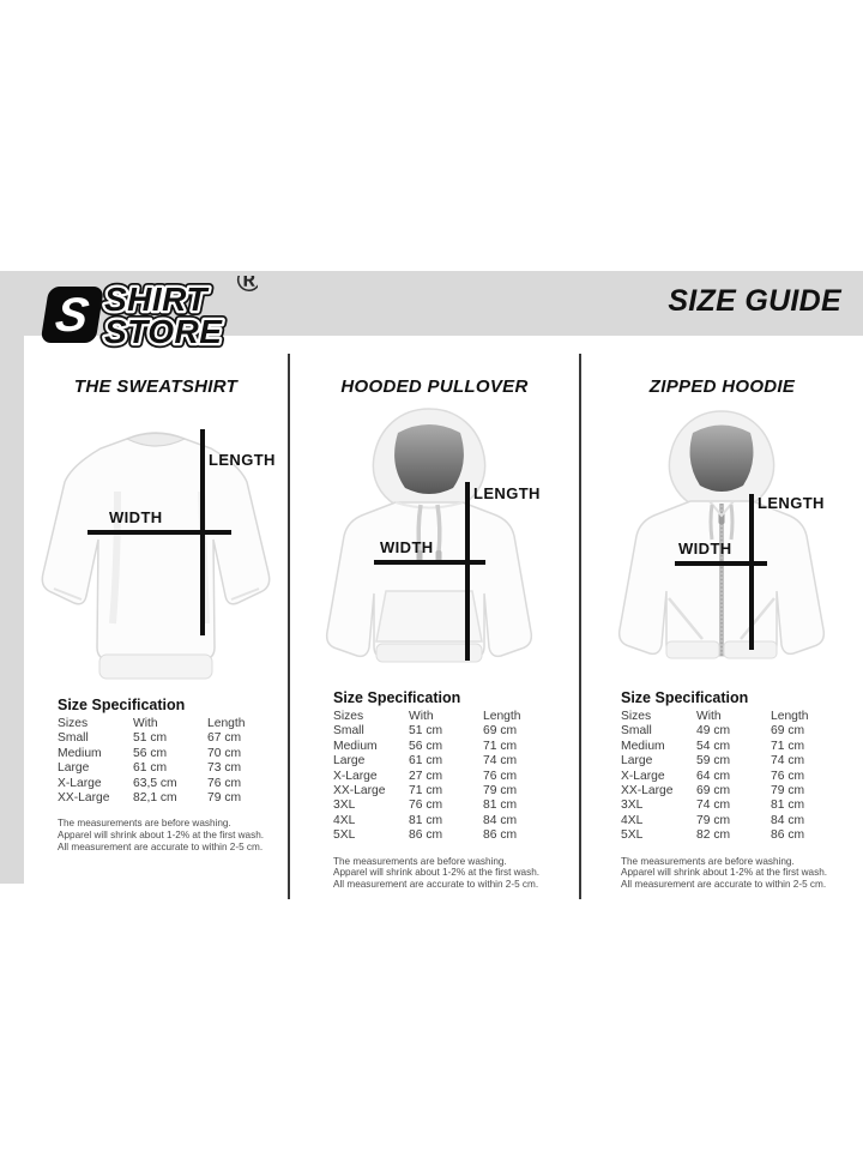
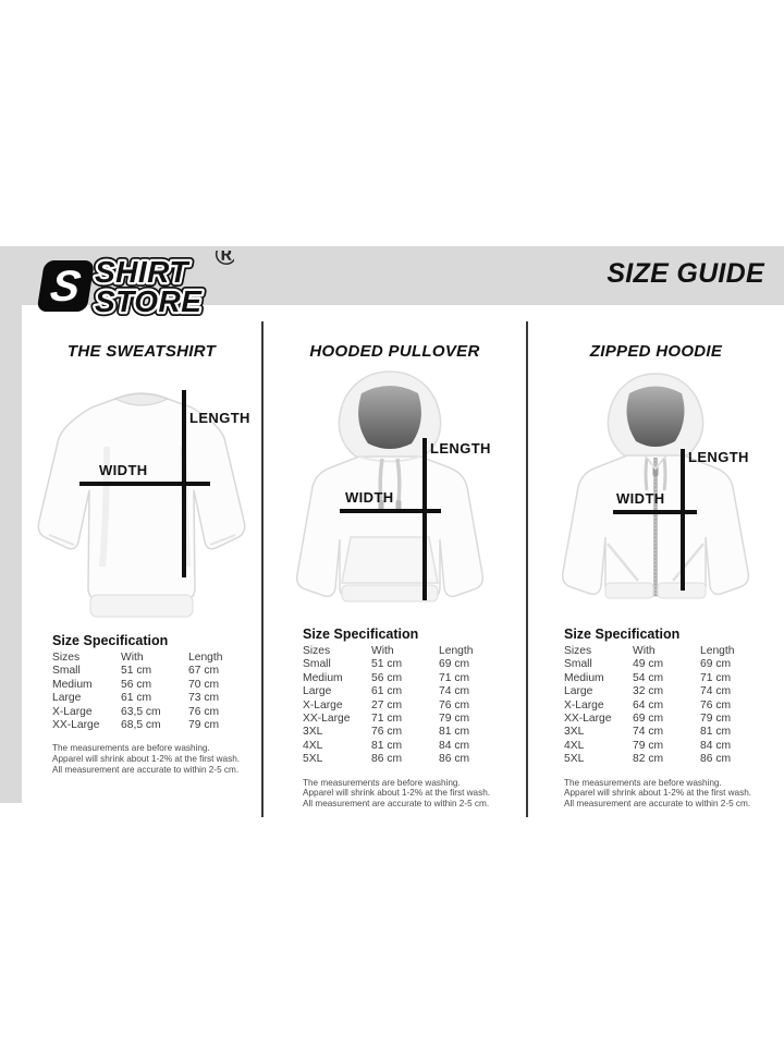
  SHIRT
  STORE
  ®
  SIZE GUIDE
  THE SWEATSHIRT
  LENGTH
  WIDTH
  Size Specification
  Sizes
  With
  Length
  Small
  51 cm
  67 cm
  Medium
  56 cm
  70 cm
  Large
  61 cm
  73 cm
  X-Large
  63,5 cm
  76 cm
  XX-Large
- 82,1 cm
+ 68,5 cm
  79 cm
  The measurements are before washing.
  Apparel will shrink about 1-2% at the first wash.
  All measurement are accurate to within 2-5 cm.
  HOODED PULLOVER
  LENGTH
  WIDTH
  Size Specification
  Sizes
  With
  Length
  Small
  51 cm
  69 cm
  Medium
  56 cm
  71 cm
  Large
  61 cm
  74 cm
  X-Large
  27 cm
  76 cm
  XX-Large
  71 cm
  79 cm
  3XL
  76 cm
  81 cm
  4XL
  81 cm
  84 cm
  5XL
  86 cm
  86 cm
  The measurements are before washing.
  Apparel will shrink about 1-2% at the first wash.
  All measurement are accurate to within 2-5 cm.
  ZIPPED HOODIE
  LENGTH
  WIDTH
  Size Specification
  Sizes
  With
  Length
  Small
  49 cm
  69 cm
  Medium
  54 cm
  71 cm
  Large
- 59 cm
+ 32 cm
  74 cm
  X-Large
  64 cm
  76 cm
  XX-Large
  69 cm
  79 cm
  3XL
  74 cm
  81 cm
  4XL
  79 cm
  84 cm
  5XL
  82 cm
  86 cm
  The measurements are before washing.
  Apparel will shrink about 1-2% at the first wash.
  All measurement are accurate to within 2-5 cm.
